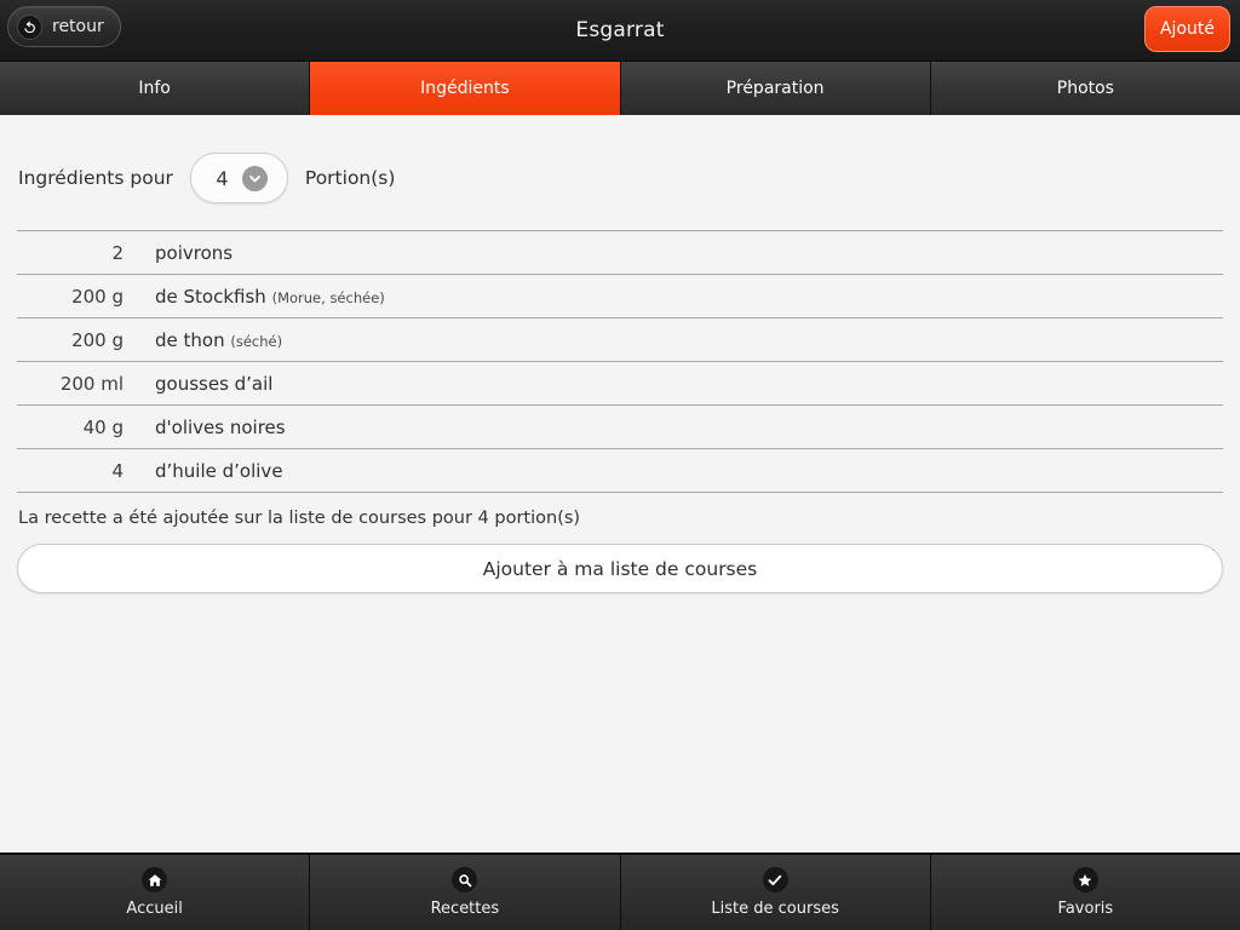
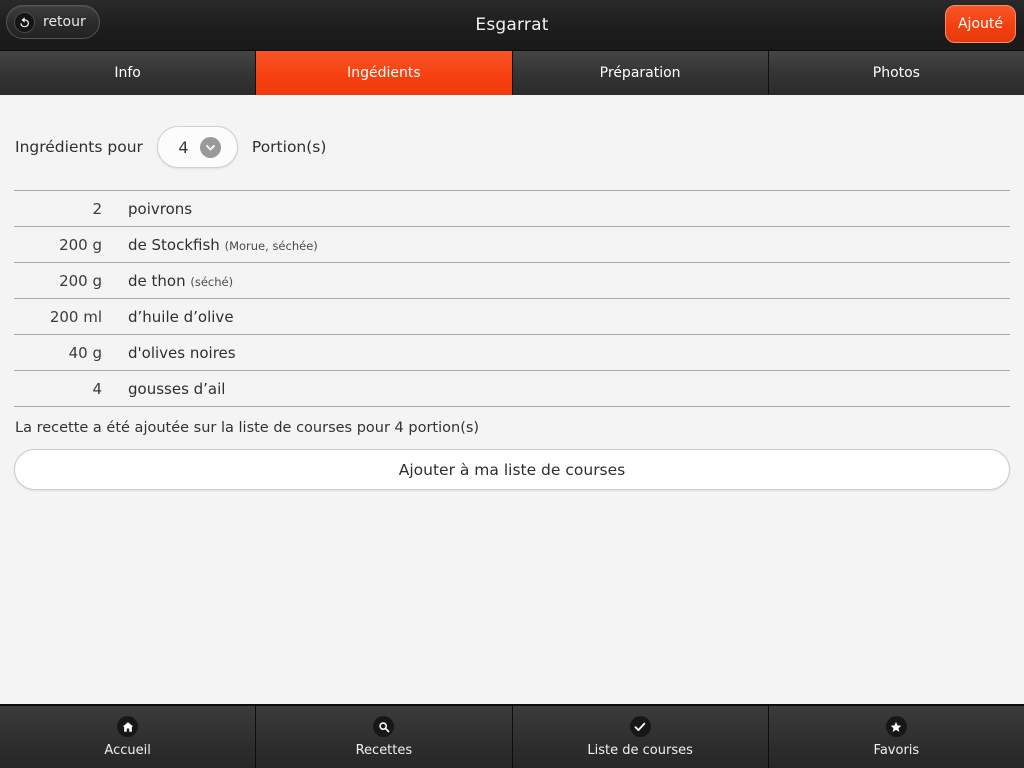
  retour
  Esgarrat
  Ajouté
  Info
  Ingédients
  Préparation
  Photos
  Ingrédients pour
  4
  Portion(s)
  2
  poivrons
  200 g
  de Stockfish (Morue, séchée)
  200 g
  de thon (séché)
  200 ml
- gousses d’ail
+ d’huile d’olive
  40 g
  d'olives noires
  4
- d’huile d’olive
+ gousses d’ail
  La recette a été ajoutée sur la liste de courses pour 4 portion(s)
  Ajouter à ma liste de courses
  Accueil
  Recettes
  Liste de courses
  Favoris
